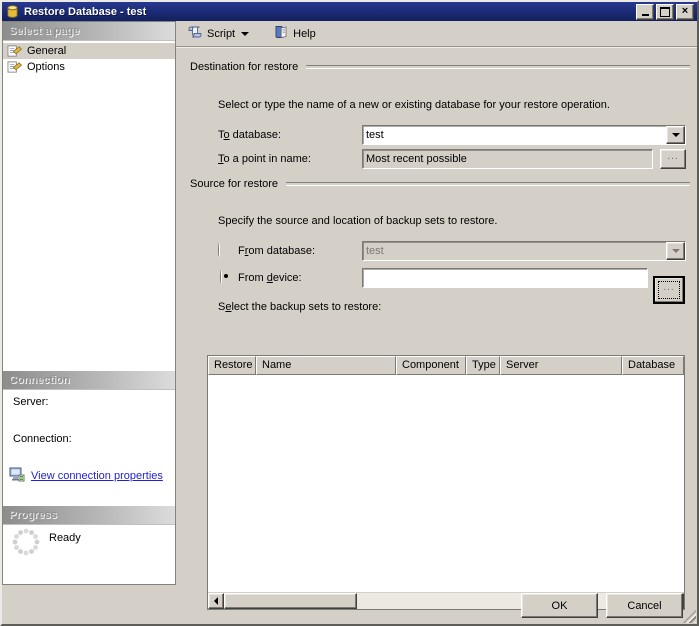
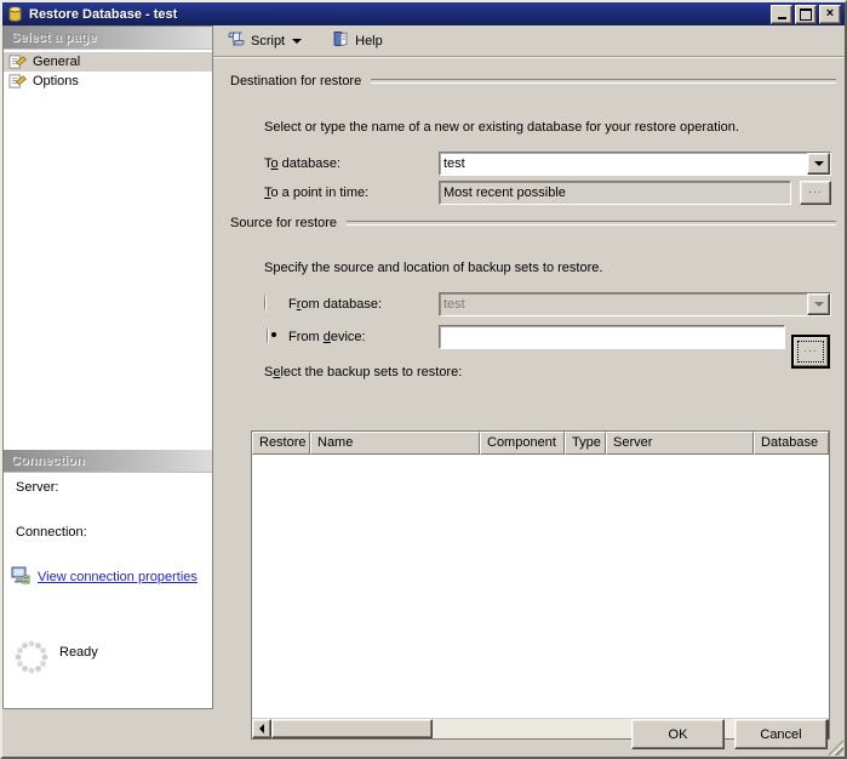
  Restore Database - test
  ×
  Select a page
  General
  Options
  Connection
  Server:
  Connection:
  View connection properties
- Progress
  Ready
  Script
  Help
  Destination for restore
  Select or type the name of a new or existing database for your restore operation.
  To database:
  test
- To a point in name:
+ To a point in time:
  Most recent possible
  ...
  Source for restore
  Specify the source and location of backup sets to restore.
  From database:
  test
  From device:
  ...
  Select the backup sets to restore:
  Restore
  Name
  Component
  Type
  Server
  Database
  OK
  Cancel
